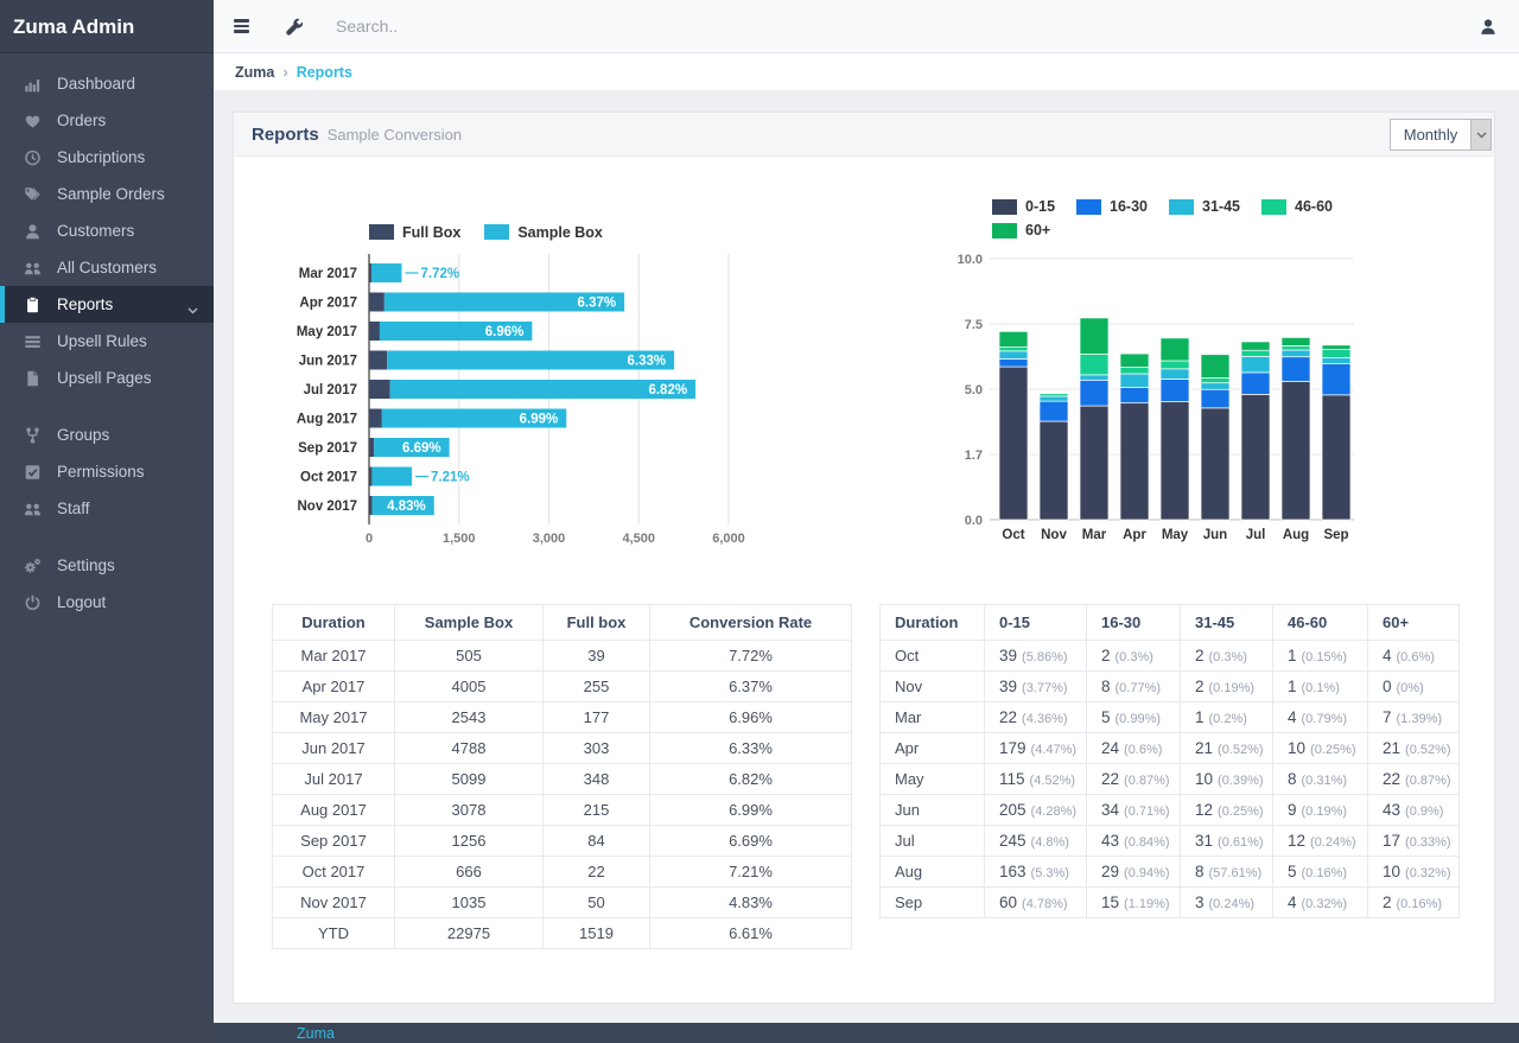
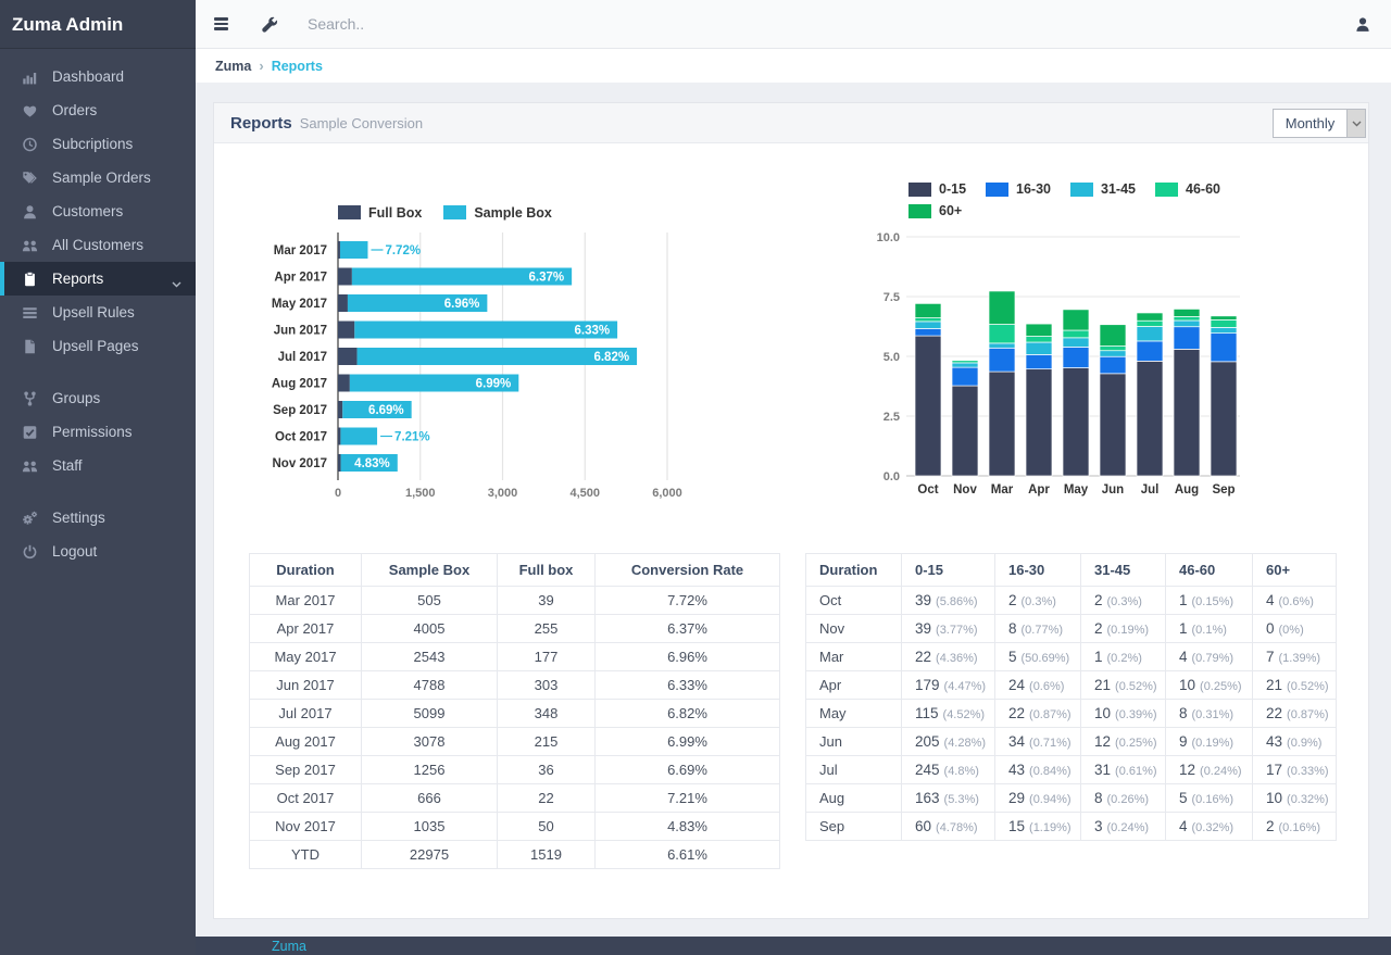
  Zuma Admin
  Dashboard
  Orders
  Subcriptions
  Sample Orders
  Customers
  All Customers
  Reports
  Upsell Rules
  Upsell Pages
  Groups
  Permissions
  Staff
  Settings
  Logout
  Search..
  Zuma
  ›
  Reports
  Reports
  Sample Conversion
  Monthly
  Full Box
  Sample Box
  0
  1,500
  3,000
  4,500
  6,000
  Mar 2017
  7.72%
  Apr 2017
  6.37%
  May 2017
  6.96%
  Jun 2017
  6.33%
  Jul 2017
  6.82%
  Aug 2017
  6.99%
  Sep 2017
  6.69%
  Oct 2017
  7.21%
  Nov 2017
  4.83%
  0-15
  16-30
  31-45
  46-60
  60+
  0.0
- 1.7
+ 2.5
  5.0
  7.5
  10.0
  Oct
  Nov
  Mar
  Apr
  May
  Jun
  Jul
  Aug
  Sep
  Duration	Sample Box	Full box	Conversion Rate
  Mar 2017	505	39	7.72%
  Apr 2017	4005	255	6.37%
  May 2017	2543	177	6.96%
  Jun 2017	4788	303	6.33%
  Jul 2017	5099	348	6.82%
  Aug 2017	3078	215	6.99%
- Sep 2017	1256	84	6.69%
+ Sep 2017	1256	36	6.69%
  Oct 2017	666	22	7.21%
  Nov 2017	1035	50	4.83%
  YTD	22975	1519	6.61%
  Duration	0-15	16-30	31-45	46-60	60+
  Oct	39 (5.86%)	2 (0.3%)	2 (0.3%)	1 (0.15%)	4 (0.6%)
  Nov	39 (3.77%)	8 (0.77%)	2 (0.19%)	1 (0.1%)	0 (0%)
- Mar	22 (4.36%)	5 (0.99%)	1 (0.2%)	4 (0.79%)	7 (1.39%)
+ Mar	22 (4.36%)	5 (50.69%)	1 (0.2%)	4 (0.79%)	7 (1.39%)
  Apr	179 (4.47%)	24 (0.6%)	21 (0.52%)	10 (0.25%)	21 (0.52%)
  May	115 (4.52%)	22 (0.87%)	10 (0.39%)	8 (0.31%)	22 (0.87%)
  Jun	205 (4.28%)	34 (0.71%)	12 (0.25%)	9 (0.19%)	43 (0.9%)
  Jul	245 (4.8%)	43 (0.84%)	31 (0.61%)	12 (0.24%)	17 (0.33%)
- Aug	163 (5.3%)	29 (0.94%)	8 (57.61%)	5 (0.16%)	10 (0.32%)
+ Aug	163 (5.3%)	29 (0.94%)	8 (0.26%)	5 (0.16%)	10 (0.32%)
  Sep	60 (4.78%)	15 (1.19%)	3 (0.24%)	4 (0.32%)	2 (0.16%)
  Zuma
